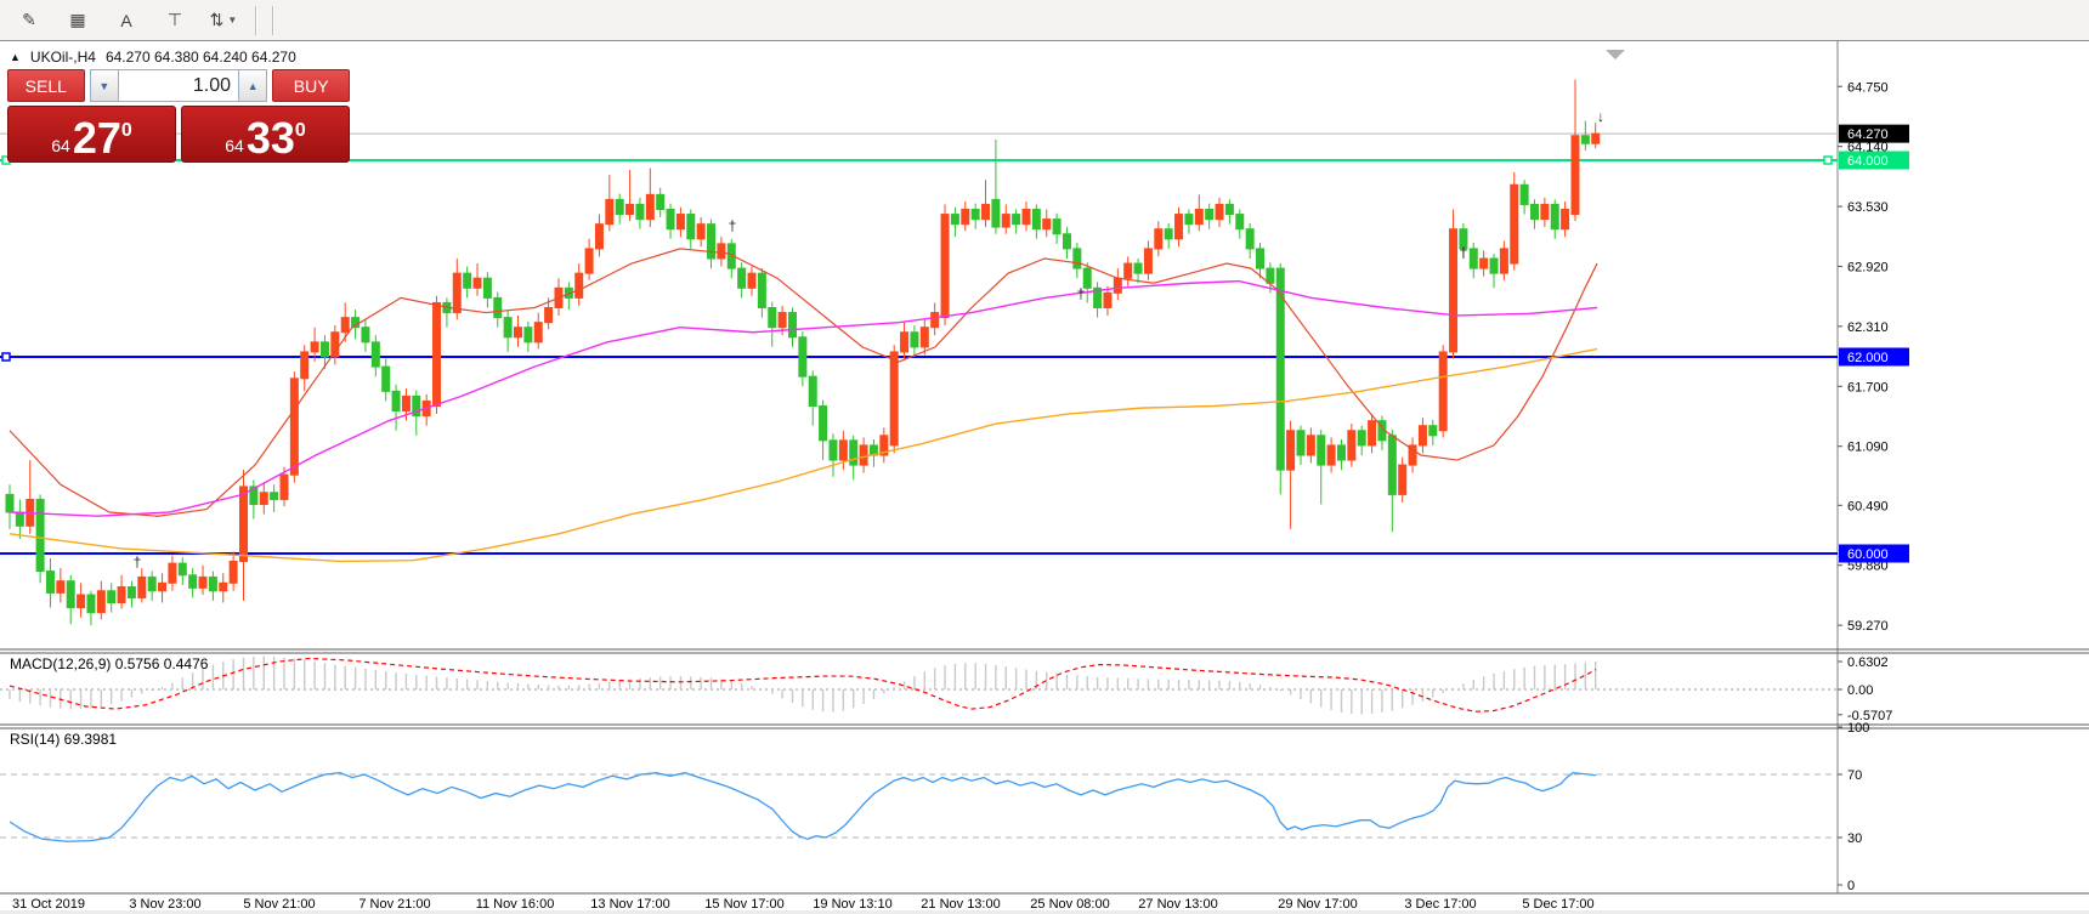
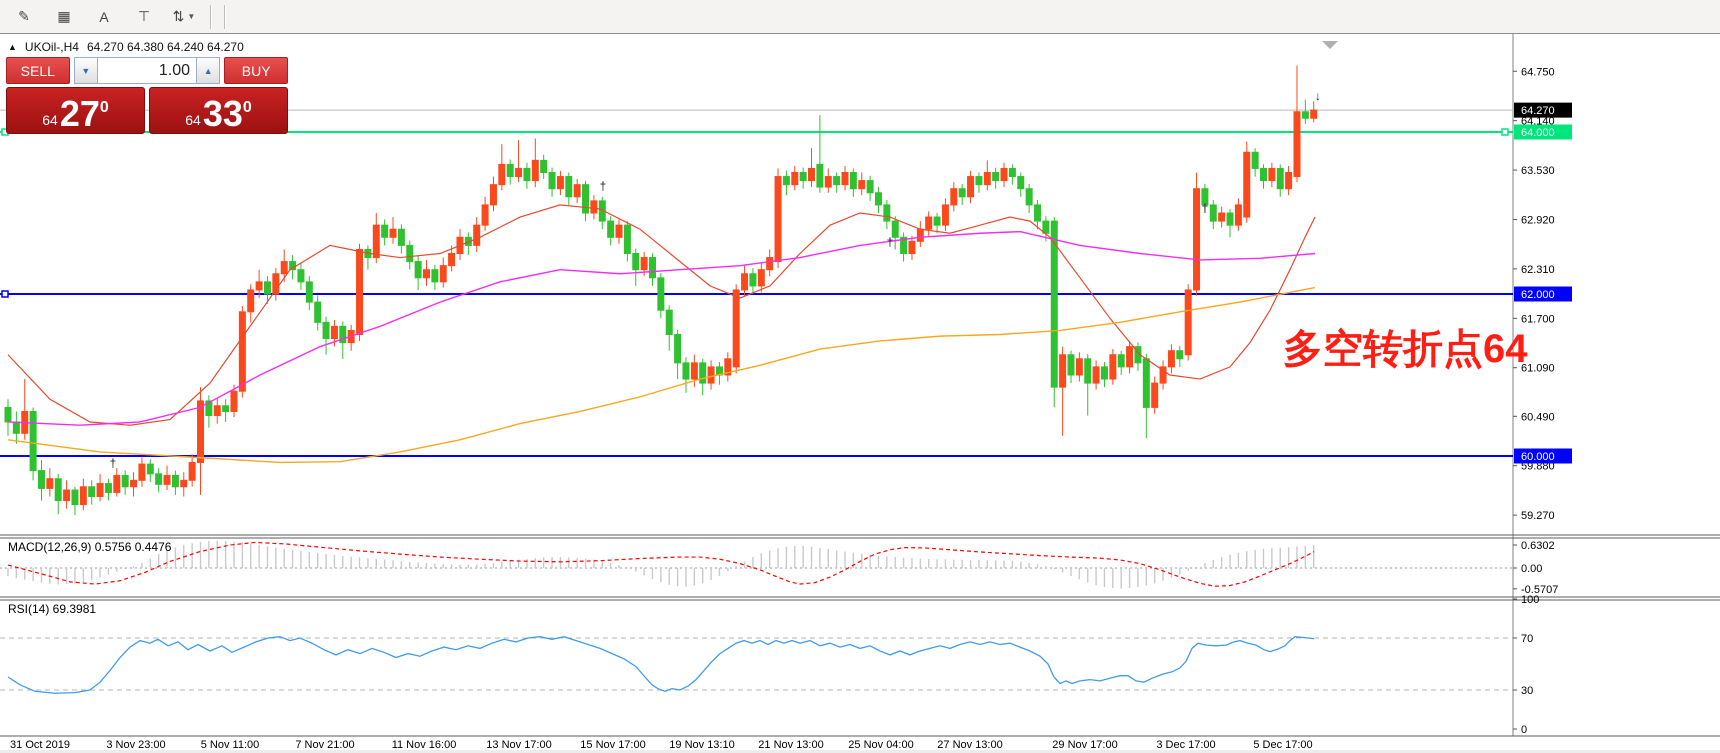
  ✎
  ▦
  A
  ⊤
  ⇅
  ▼
+ 多空转折点64
  ↓
  †
  †
  †
  †
  64.750
  64.140
  63.530
  62.920
  62.310
  61.700
  61.090
  60.490
  59.880
  59.270
  64.270
  64.000
  62.000
  60.000
  MACD(12,26,9) 0.5756 0.4476
  0.6302
  0.00
  -0.5707
  100
  70
  30
  0
  RSI(14) 69.3981
  31 Oct 2019
  3 Nov 23:00
- 5 Nov 21:00
+ 5 Nov 11:00
  7 Nov 21:00
  11 Nov 16:00
  13 Nov 17:00
  15 Nov 17:00
  19 Nov 13:10
  21 Nov 13:00
- 25 Nov 08:00
+ 25 Nov 04:00
  27 Nov 13:00
  29 Nov 17:00
  3 Dec 17:00
  5 Dec 17:00
  ▲
  UKOil-,H4
  64.270 64.380 64.240 64.270
  SELL
  ▼
  1.00
  ▲
  BUY
  64
  27
  0
  64
  33
  0
